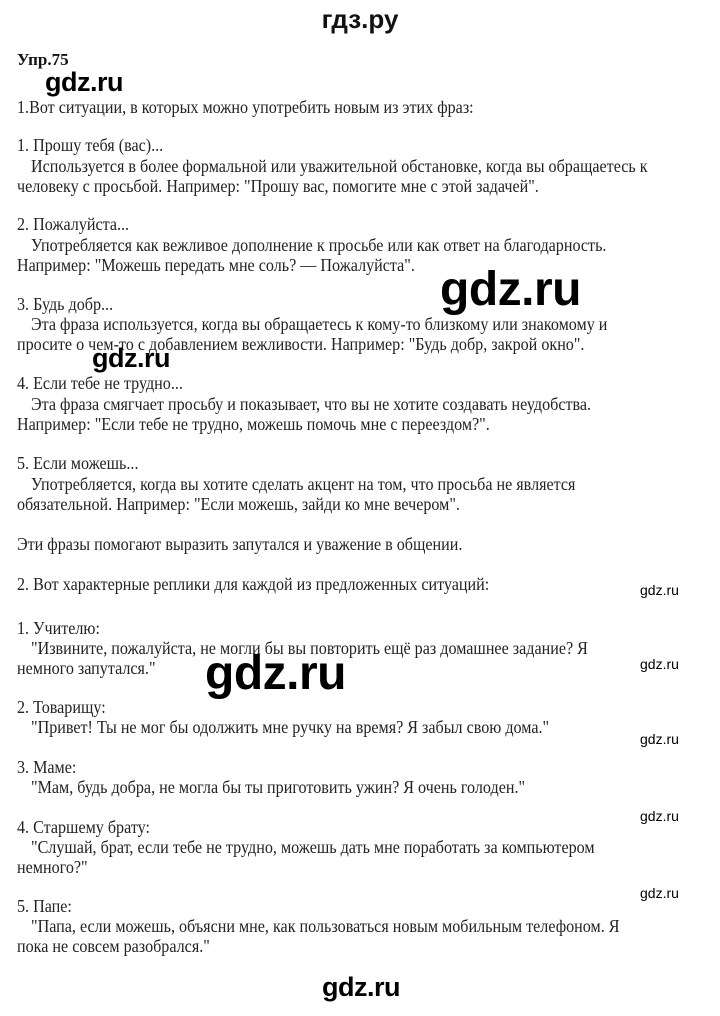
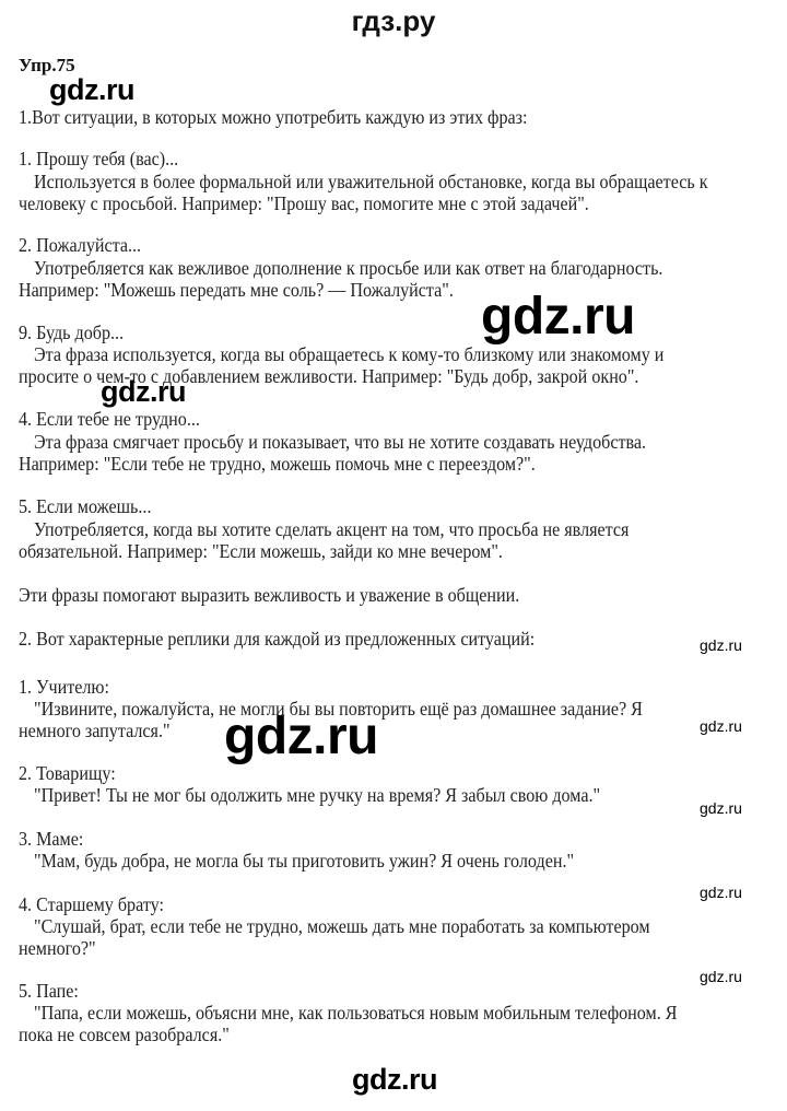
  гдз.ру
  Упр.75
- 1.Вот ситуации, в которых можно употребить новым из этих фраз:
+ 1.Вот ситуации, в которых можно употребить каждую из этих фраз:
  1. Прошу тебя (вас)...
  Используется в более формальной или уважительной обстановке, когда вы обращаетесь к
  человеку с просьбой. Например: "Прошу вас, помогите мне с этой задачей".
  2. Пожалуйста...
  Употребляется как вежливое дополнение к просьбе или как ответ на благодарность.
  Например: "Можешь передать мне соль? — Пожалуйста".
- 3. Будь добр...
+ 9. Будь добр...
  Эта фраза используется, когда вы обращаетесь к кому-то близкому или знакомому и
  просите о чем-то с добавлением вежливости. Например: "Будь добр, закрой окно".
  4. Если тебе не трудно...
  Эта фраза смягчает просьбу и показывает, что вы не хотите создавать неудобства.
  Например: "Если тебе не трудно, можешь помочь мне с переездом?".
  5. Если можешь...
  Употребляется, когда вы хотите сделать акцент на том, что просьба не является
  обязательной. Например: "Если можешь, зайди ко мне вечером".
- Эти фразы помогают выразить запутался и уважение в общении.
+ Эти фразы помогают выразить вежливость и уважение в общении.
  2. Вот характерные реплики для каждой из предложенных ситуаций:
  1. Учителю:
  "Извините, пожалуйста, не могли бы вы повторить ещё раз домашнее задание? Я
  немного запутался."
  2. Товарищу:
  "Привет! Ты не мог бы одолжить мне ручку на время? Я забыл свою дома."
  3. Маме:
  "Мам, будь добра, не могла бы ты приготовить ужин? Я очень голоден."
  4. Старшему брату:
  "Слушай, брат, если тебе не трудно, можешь дать мне поработать за компьютером
  немного?"
  5. Папе:
  "Папа, если можешь, объясни мне, как пользоваться новым мобильным телефоном. Я
  пока не совсем разобрался."
  gdz.ru
  gdz.ru
  gdz.ru
  gdz.ru
  gdz.ru
  gdz.ru
  gdz.ru
  gdz.ru
  gdz.ru
  gdz.ru
